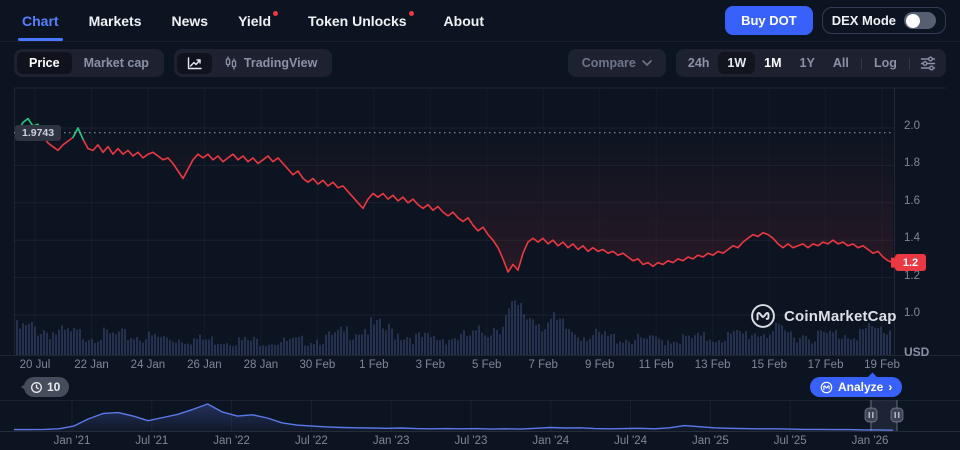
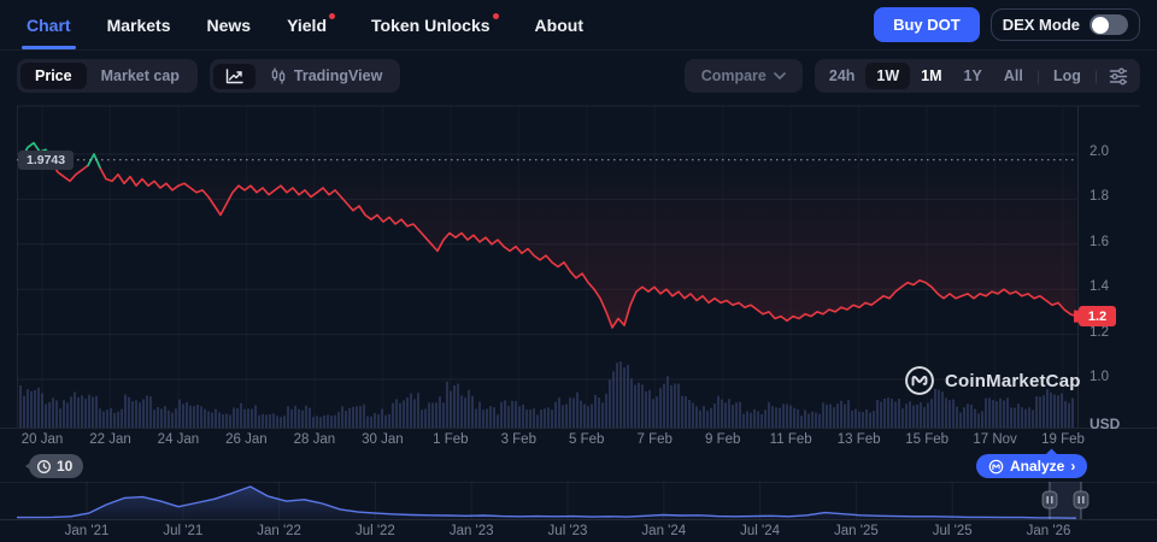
  Chart
  Markets
  News
  Yield
  Token Unlocks
  About
  Buy DOT
  DEX Mode
  Price
  Market cap
  TradingView
  Compare
  24h
  1W
  1M
  1Y
  All
  |
  Log
  |
  2.0
  1.8
  1.6
  1.4
  1.2
  1.0
- 20 Jul
+ 20 Jan
  22 Jan
  24 Jan
  26 Jan
  28 Jan
- 30 Feb
+ 30 Jan
  1 Feb
  3 Feb
  5 Feb
  7 Feb
  9 Feb
  11 Feb
  13 Feb
  15 Feb
- 17 Feb
+ 17 Nov
  19 Feb
  1.9743
  1.2
  USD
  CoinMarketCap
  10
  Analyze
  ›
  Jan '21
  Jul '21
  Jan '22
  Jul '22
  Jan '23
  Jul '23
  Jan '24
  Jul '24
  Jan '25
  Jul '25
  Jan '26
